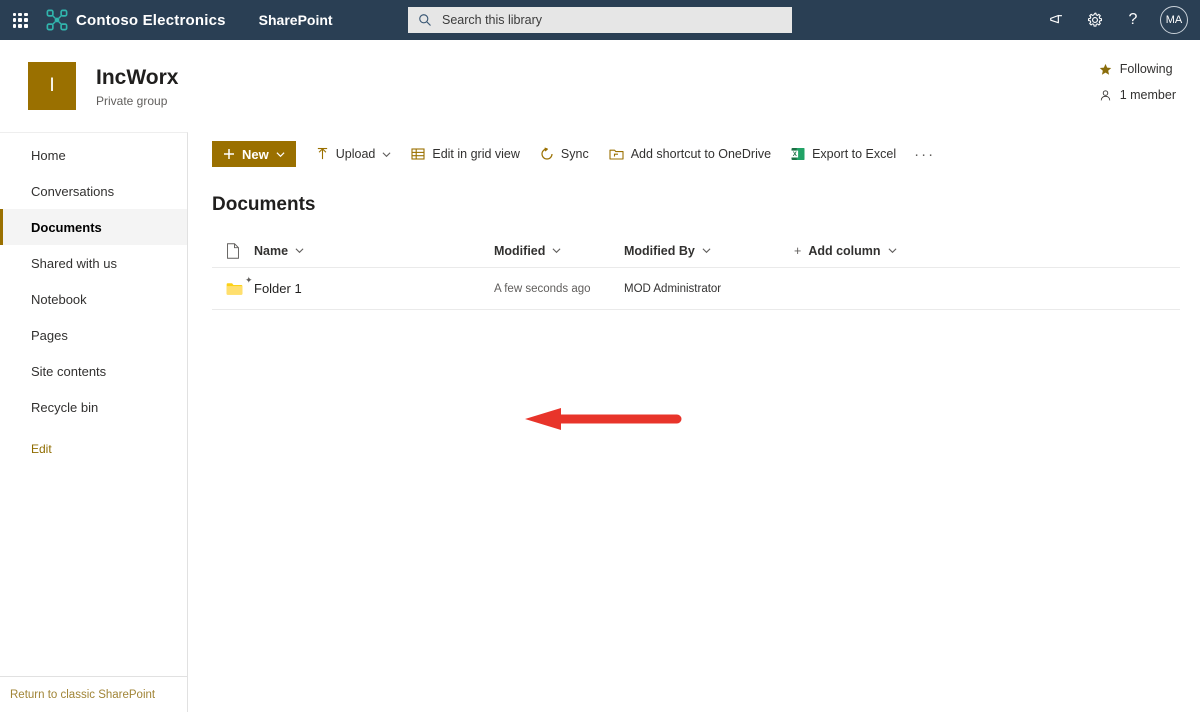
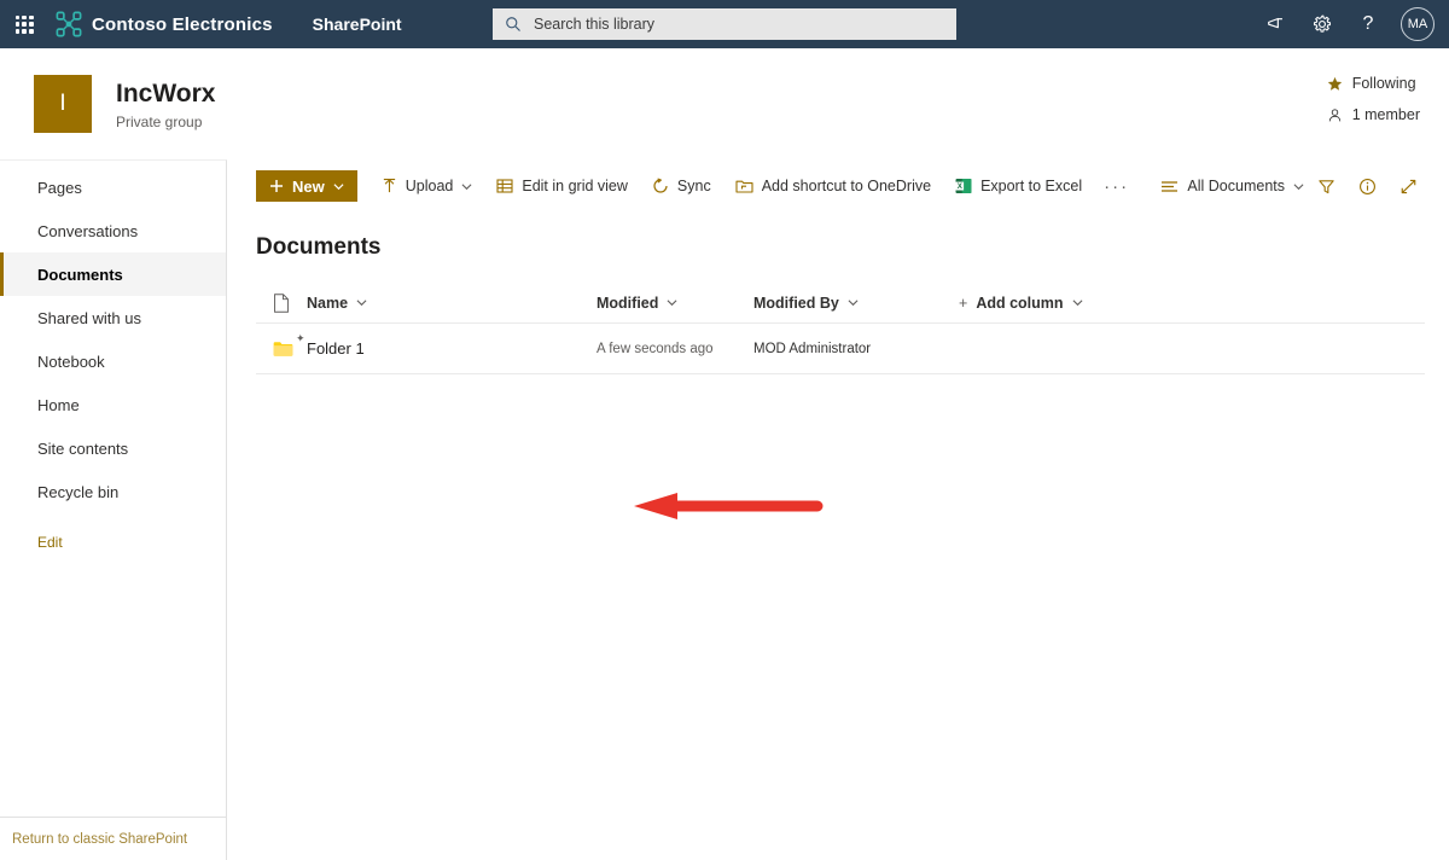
  Contoso Electronics
  SharePoint
  Search this library
  ?
  MA
  I
  IncWorx
  Private group
  Following
  1 member
- Home
+ Pages
  Conversations
  Documents
  Shared with us
  Notebook
- Pages
+ Home
  Site contents
  Recycle bin
  Edit
  Return to classic SharePoint
  New
  Upload
  Edit in grid view
  Sync
  Add shortcut to OneDrive
  Export to Excel
  ···
+ All Documents
  Documents
  Name
  Modified
  Modified By
  +
  Add column
  ✦
  Folder 1
  A few seconds ago
  MOD Administrator
